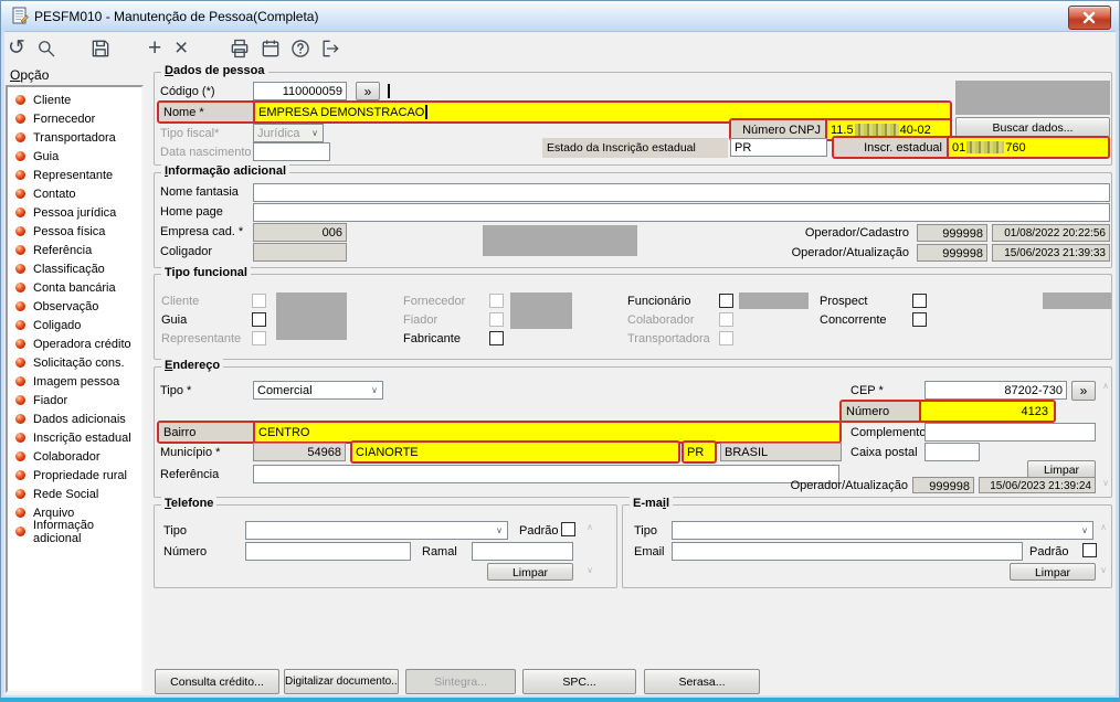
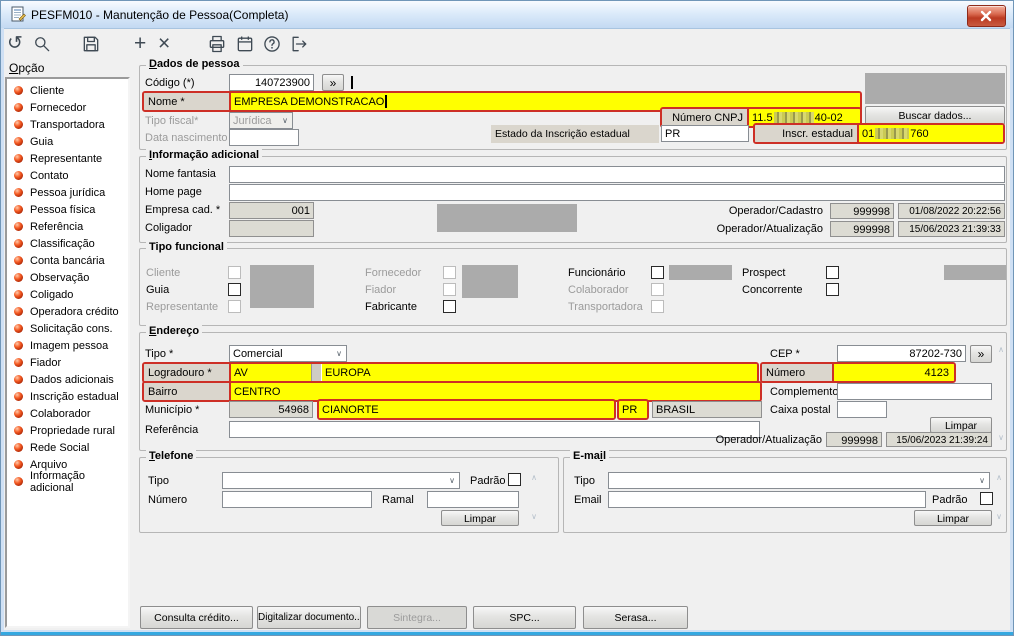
  PESFM010 - Manutenção de Pessoa(Completa)
  ↺
  +
  ×
  Opção
  Cliente
  Fornecedor
  Transportadora
  Guia
  Representante
  Contato
  Pessoa jurídica
  Pessoa física
  Referência
  Classificação
  Conta bancária
  Observação
  Coligado
  Operadora crédito
  Solicitação cons.
  Imagem pessoa
  Fiador
  Dados adicionais
  Inscrição estadual
  Colaborador
  Propriedade rural
  Rede Social
  Arquivo
  Informação adicional
  Dados de pessoa
  Código (*)
- 110000059
+ 140723900
  »
  Nome *
  EMPRESA DEMONSTRACAO
  Tipo fiscal*
  Jurídica
  ∨
  Número CNPJ
  11.5
  40-02
  Buscar dados...
  Data nascimento
  Estado da Inscrição estadual
  PR
  Inscr. estadual
  01
  760
  Informação adicional
  Nome fantasia
  Home page
  Empresa cad. *
- 006
+ 001
  Coligador
  Operador/Cadastro
  999998
  01/08/2022 20:22:56
  Operador/Atualização
  999998
  15/06/2023 21:39:33
  Tipo funcional
  Cliente
  Guia
  Representante
  Fornecedor
  Fiador
  Fabricante
  Funcionário
  Colaborador
  Transportadora
  Prospect
  Concorrente
  Endereço
  Tipo *
  Comercial
  ∨
  CEP *
  87202-730
  »
  ∧
  ∨
+ Logradouro *
+ AV
+ EUROPA
  Número
  4123
  Bairro
  CENTRO
  Complemento
  Município *
  54968
  CIANORTE
  PR
  BRASIL
  Caixa postal
  Referência
  Limpar
  Operador/Atualização
  999998
  15/06/2023 21:39:24
  Telefone
  Tipo
  ∨
  Padrão
  ∧
  Número
  Ramal
  Limpar
  ∨
  E-mail
  Tipo
  ∨
  ∧
  Email
  Padrão
  Limpar
  ∨
  Consulta crédito...
  Digitalizar documento..
  Sintegra...
  SPC...
  Serasa...
